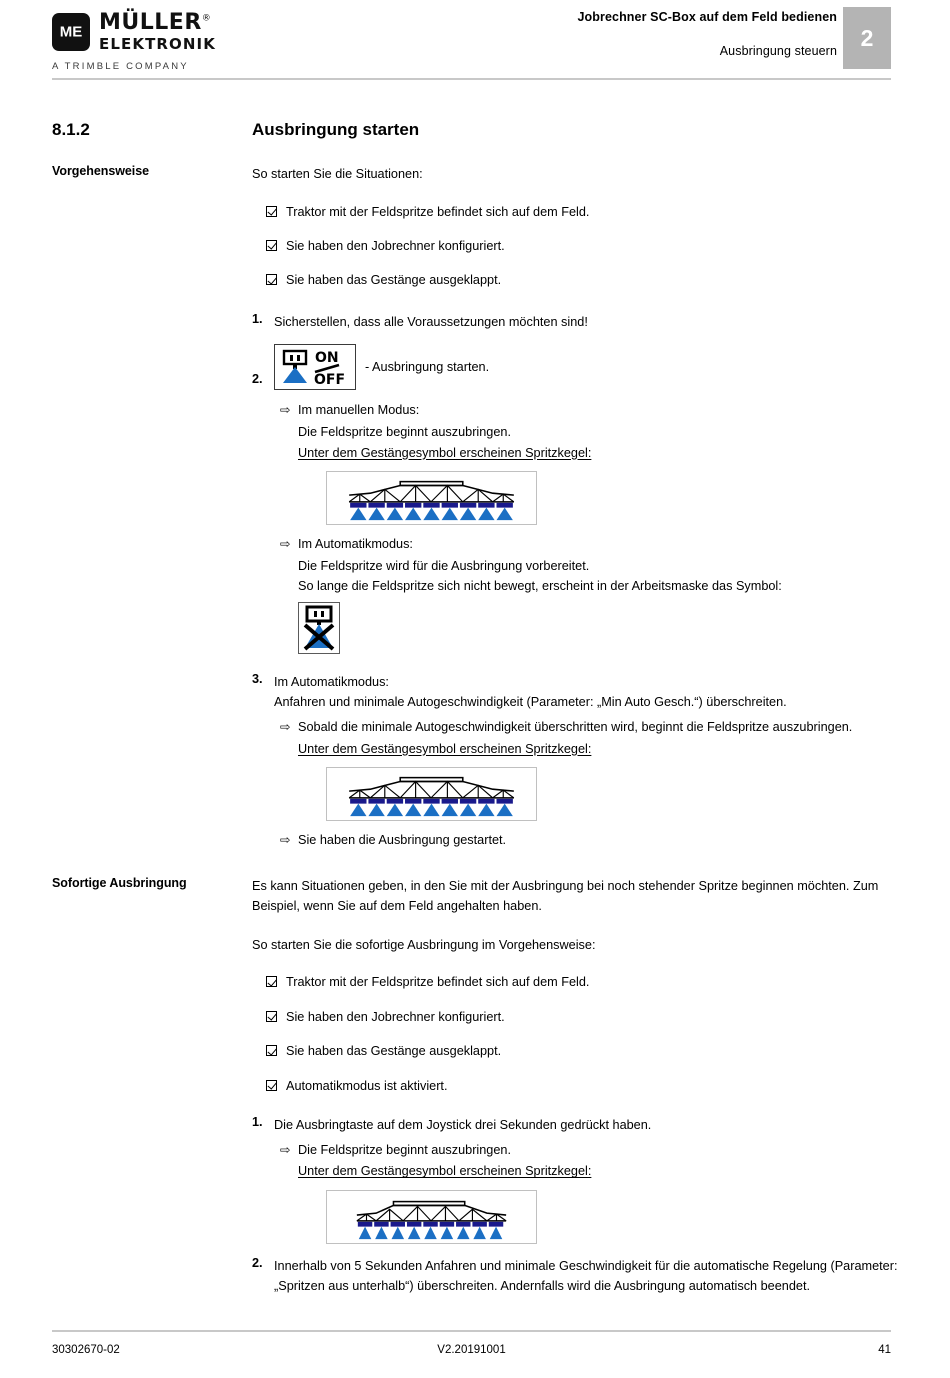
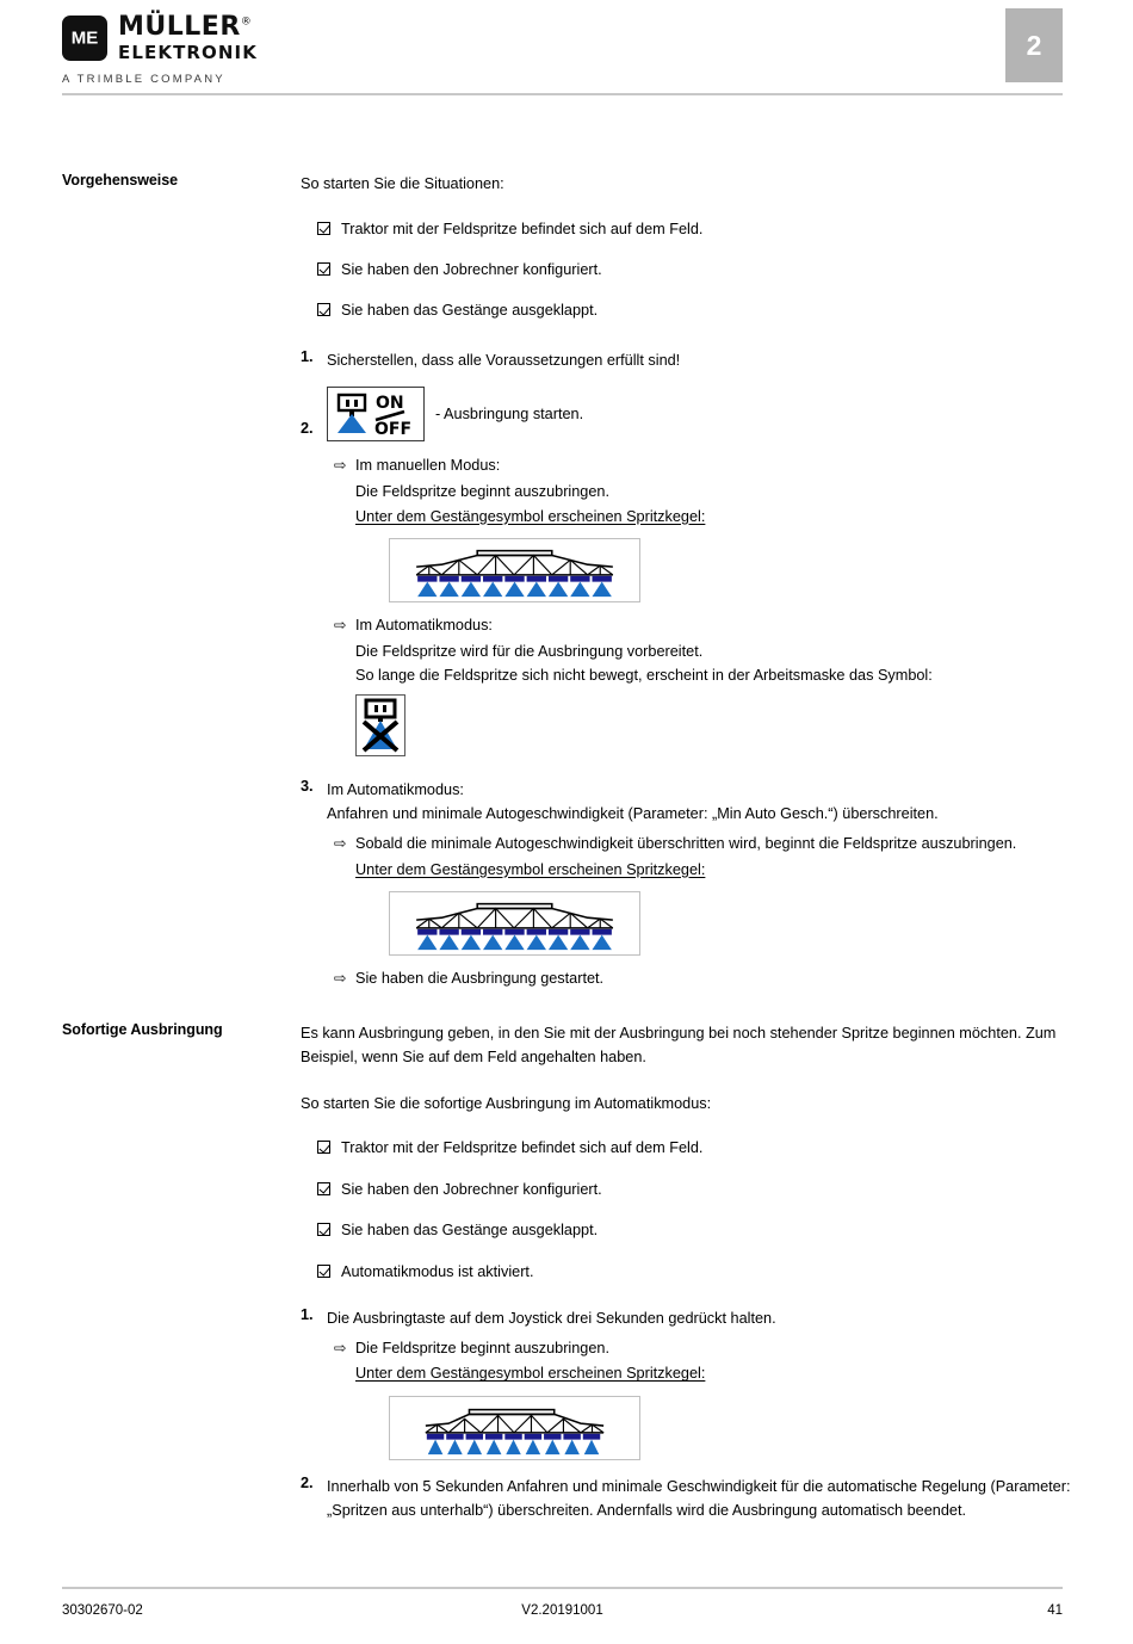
  ME
  MÜLLER®
  ELEKTRONIK
  A TRIMBLE COMPANY
- Jobrechner SC-Box auf dem Feld bedienen
- Ausbringung steuern
  2
- 8.1.2
- Ausbringung starten
  Vorgehensweise
  So starten Sie die Situationen:
  Traktor mit der Feldspritze befindet sich auf dem Feld.
  Sie haben den Jobrechner konfiguriert.
  Sie haben das Gestänge ausgeklappt.
  1.
- Sicherstellen, dass alle Voraussetzungen möchten sind!
+ Sicherstellen, dass alle Voraussetzungen erfüllt sind!
  2.
  ON
  OFF
  - Ausbringung starten.
  ⇨
  Im manuellen Modus:
  Die Feldspritze beginnt auszubringen.
  Unter dem Gestängesymbol erscheinen Spritzkegel:
  ⇨
  Im Automatikmodus:
  Die Feldspritze wird für die Ausbringung vorbereitet.
  So lange die Feldspritze sich nicht bewegt, erscheint in der Arbeitsmaske das Symbol:
  3.
  Im Automatikmodus:
  Anfahren und minimale Autogeschwindigkeit (Parameter: „Min Auto Gesch.“) überschreiten.
  ⇨
  Sobald die minimale Autogeschwindigkeit überschritten wird, beginnt die Feldspritze auszubringen.
  Unter dem Gestängesymbol erscheinen Spritzkegel:
  ⇨
  Sie haben die Ausbringung gestartet.
  Sofortige Ausbringung
- Es kann Situationen geben, in den Sie mit der Ausbringung bei noch stehender Spritze beginnen möchten. Zum Beispiel, wenn Sie auf dem Feld angehalten haben.
+ Es kann Ausbringung geben, in den Sie mit der Ausbringung bei noch stehender Spritze beginnen möchten. Zum Beispiel, wenn Sie auf dem Feld angehalten haben.
- So starten Sie die sofortige Ausbringung im Vorgehensweise:
+ So starten Sie die sofortige Ausbringung im Automatikmodus:
  Traktor mit der Feldspritze befindet sich auf dem Feld.
  Sie haben den Jobrechner konfiguriert.
  Sie haben das Gestänge ausgeklappt.
  Automatikmodus ist aktiviert.
  1.
- Die Ausbringtaste auf dem Joystick drei Sekunden gedrückt haben.
+ Die Ausbringtaste auf dem Joystick drei Sekunden gedrückt halten.
  ⇨
  Die Feldspritze beginnt auszubringen.
  Unter dem Gestängesymbol erscheinen Spritzkegel:
  2.
  Innerhalb von 5 Sekunden Anfahren und minimale Geschwindigkeit für die automatische Regelung (Parameter: „Spritzen aus unterhalb“) überschreiten. Andernfalls wird die Ausbringung automatisch beendet.
  30302670-02
  V2.20191001
  41
